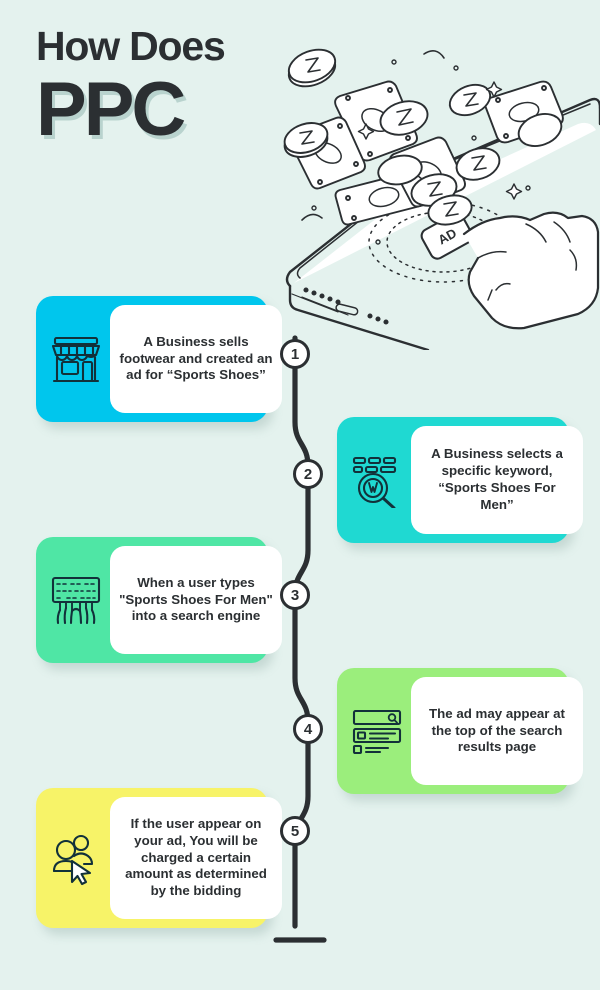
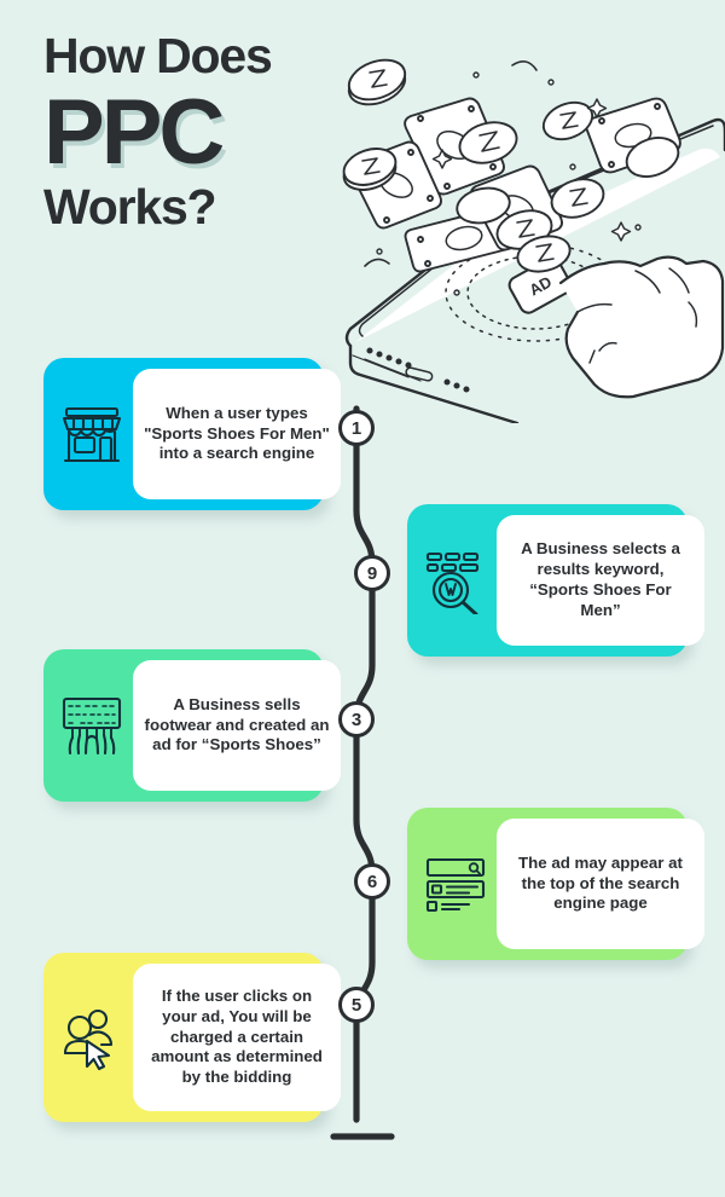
  How Does
  PPC
+ Works?
  1
- 2
+ 9
  3
- 4
+ 6
  5
- A Business sells footwear and created an ad for “Sports Shoes”
+ When a user types "Sports Shoes For Men" into a search engine
- A Business selects a specific keyword, “Sports Shoes For Men”
+ A Business selects a results keyword, “Sports Shoes For Men”
- When a user types "Sports Shoes For Men" into a search engine
+ A Business sells footwear and created an ad for “Sports Shoes”
- The ad may appear at the top of the search results page
+ The ad may appear at the top of the search engine page
- If the user appear on your ad, You will be charged a certain amount as determined by the bidding
+ If the user clicks on your ad, You will be charged a certain amount as determined by the bidding
